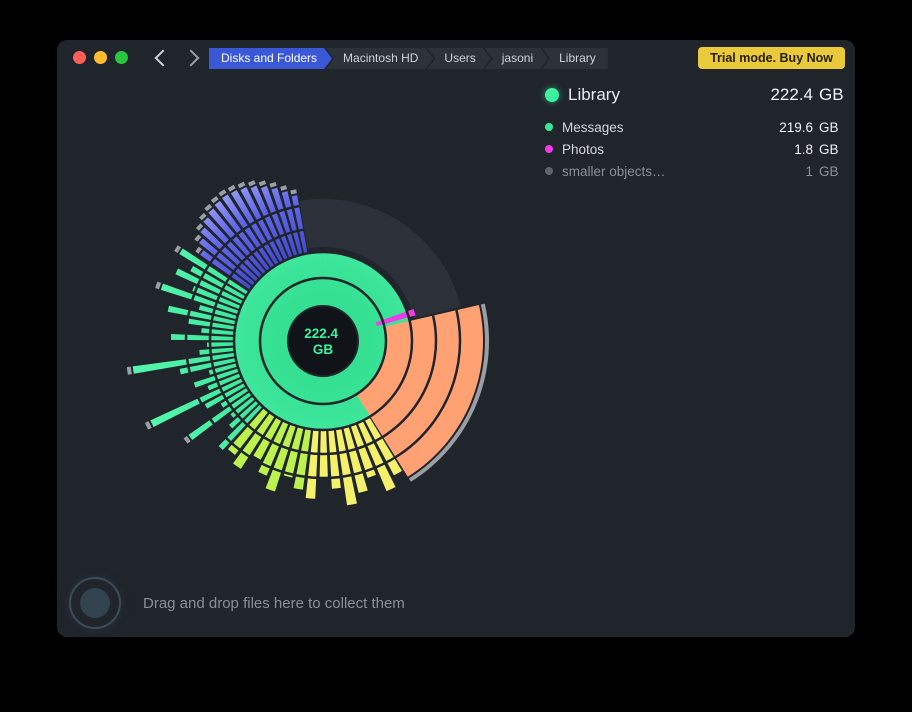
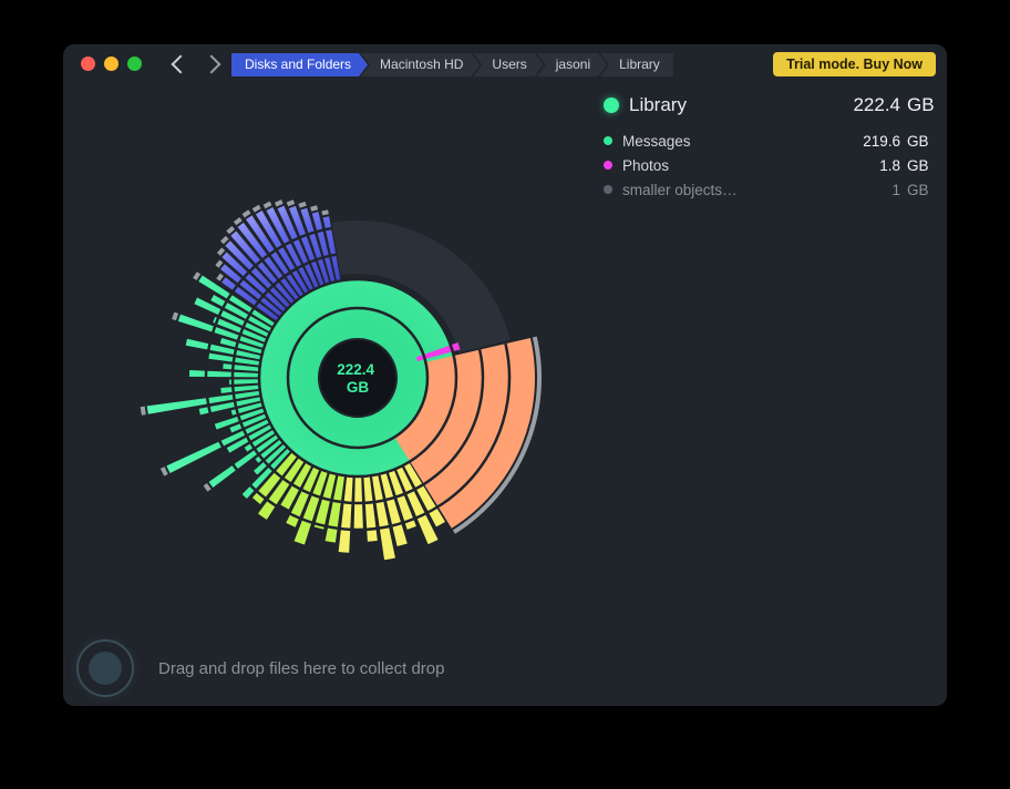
  Disks and Folders
  Macintosh HD
  Users
  jasoni
  Library
  Trial mode. Buy Now
  Library
  222.4
  GB
  Messages
  219.6
  GB
  Photos
  1.8
  GB
  smaller objects…
  1
  GB
  222.4 GB
- Drag and drop files here to collect them
+ Drag and drop files here to collect drop
